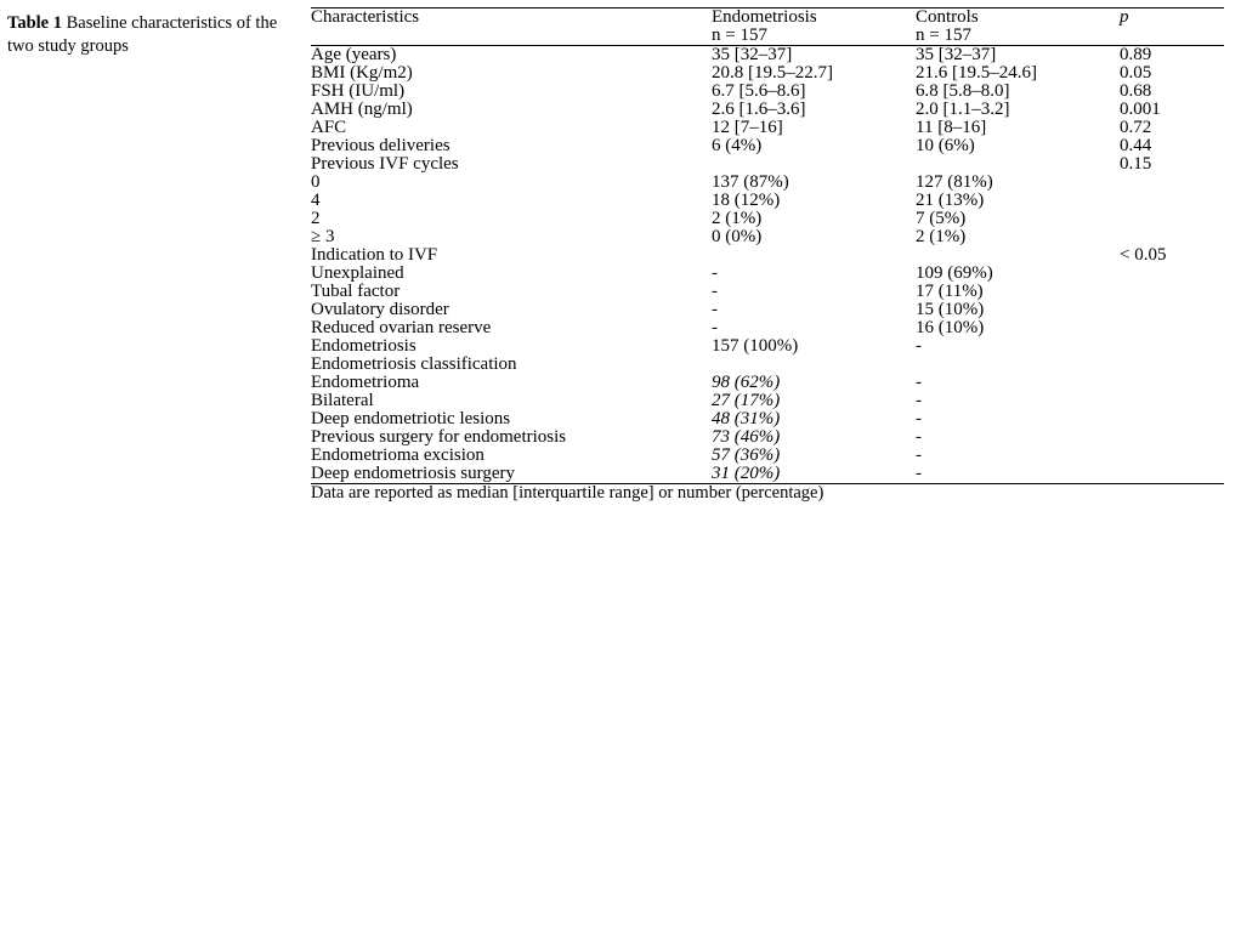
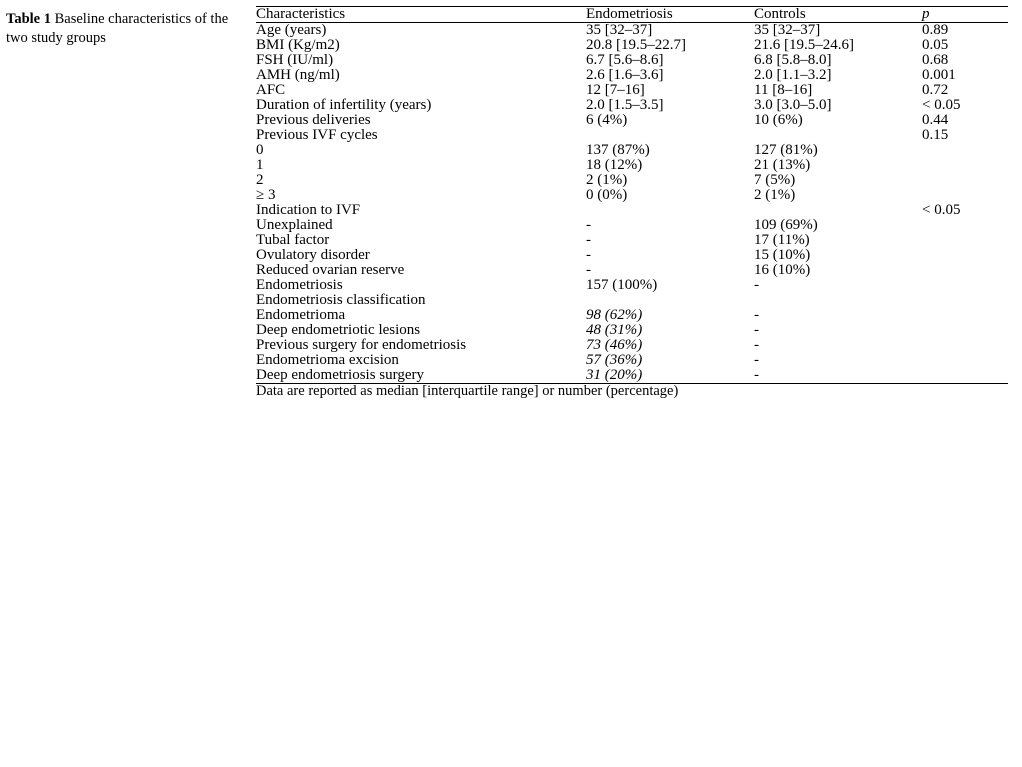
  Table 1 Baseline characteristics of the two study groups
  Characteristics	Endometriosis	Controls	p
- 	n = 157	n = 157
  Age (years)	35 [32–37]	35 [32–37]	0.89
  BMI (Kg/m2)	20.8 [19.5–22.7]	21.6 [19.5–24.6]	0.05
  FSH (IU/ml)	6.7 [5.6–8.6]	6.8 [5.8–8.0]	0.68
  AMH (ng/ml)	2.6 [1.6–3.6]	2.0 [1.1–3.2]	0.001
  AFC	12 [7–16]	11 [8–16]	0.72
+ Duration of infertility (years)	2.0 [1.5–3.5]	3.0 [3.0–5.0]	< 0.05
  Previous deliveries	6 (4%)	10 (6%)	0.44
  Previous IVF cycles			0.15
  0	137 (87%)	127 (81%)
- 4	18 (12%)	21 (13%)
+ 1	18 (12%)	21 (13%)
  2	2 (1%)	7 (5%)
  ≥ 3	0 (0%)	2 (1%)
  Indication to IVF			< 0.05
  Unexplained	-	109 (69%)
  Tubal factor	-	17 (11%)
  Ovulatory disorder	-	15 (10%)
  Reduced ovarian reserve	-	16 (10%)
  Endometriosis	157 (100%)	-
  Endometriosis classification
  Endometrioma	98 (62%)	-
- Bilateral	27 (17%)	-
  Deep endometriotic lesions	48 (31%)	-
  Previous surgery for endometriosis	73 (46%)	-
  Endometrioma excision	57 (36%)	-
  Deep endometriosis surgery	31 (20%)	-
  Data are reported as median [interquartile range] or number (percentage)
